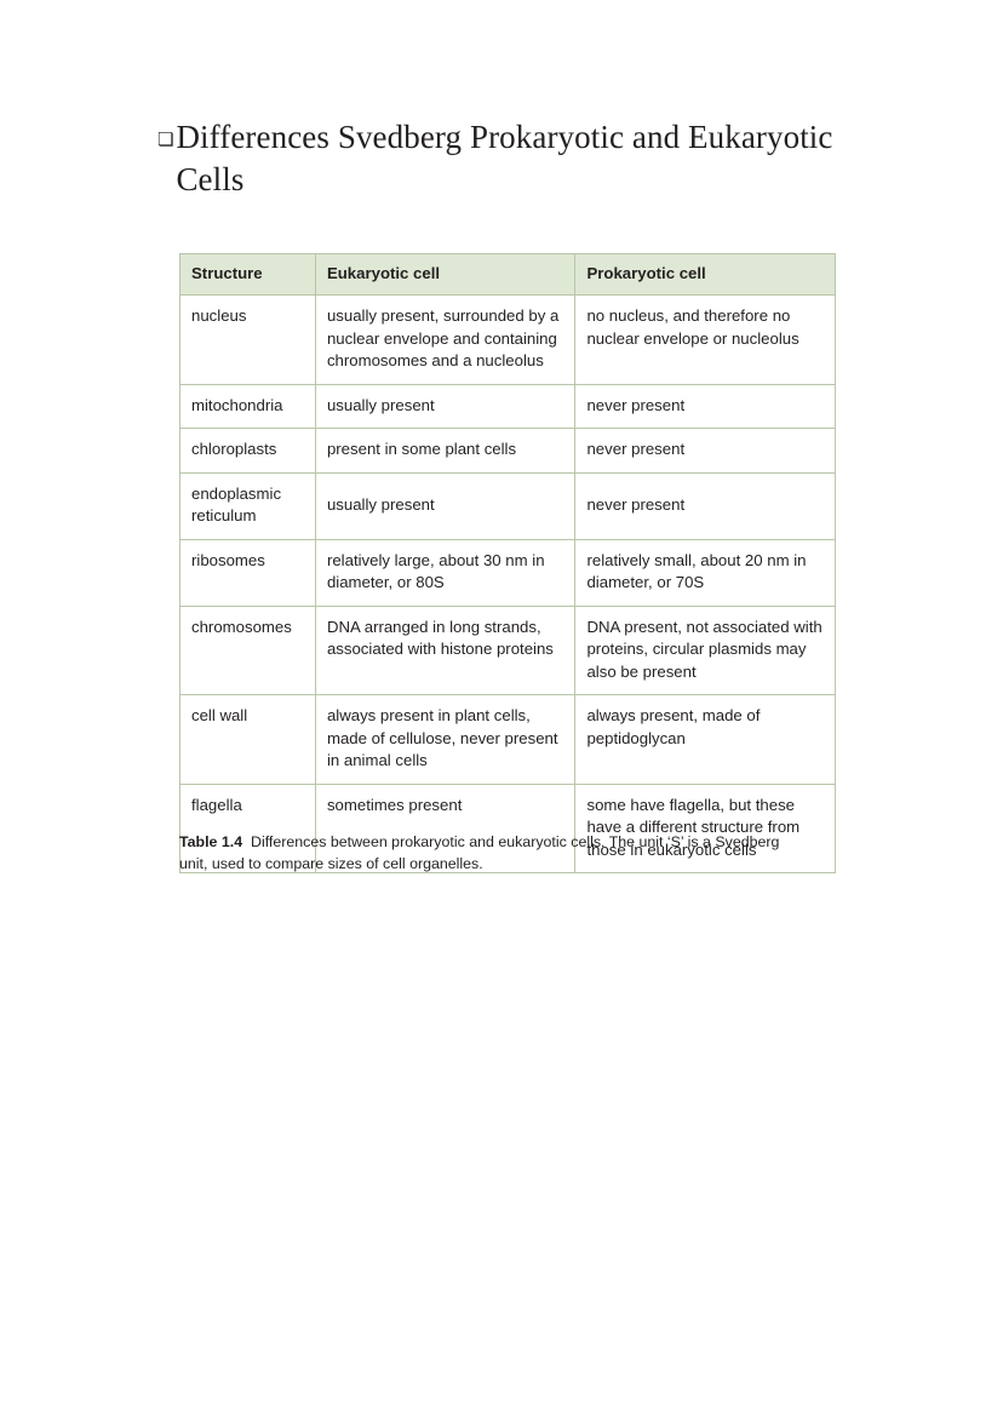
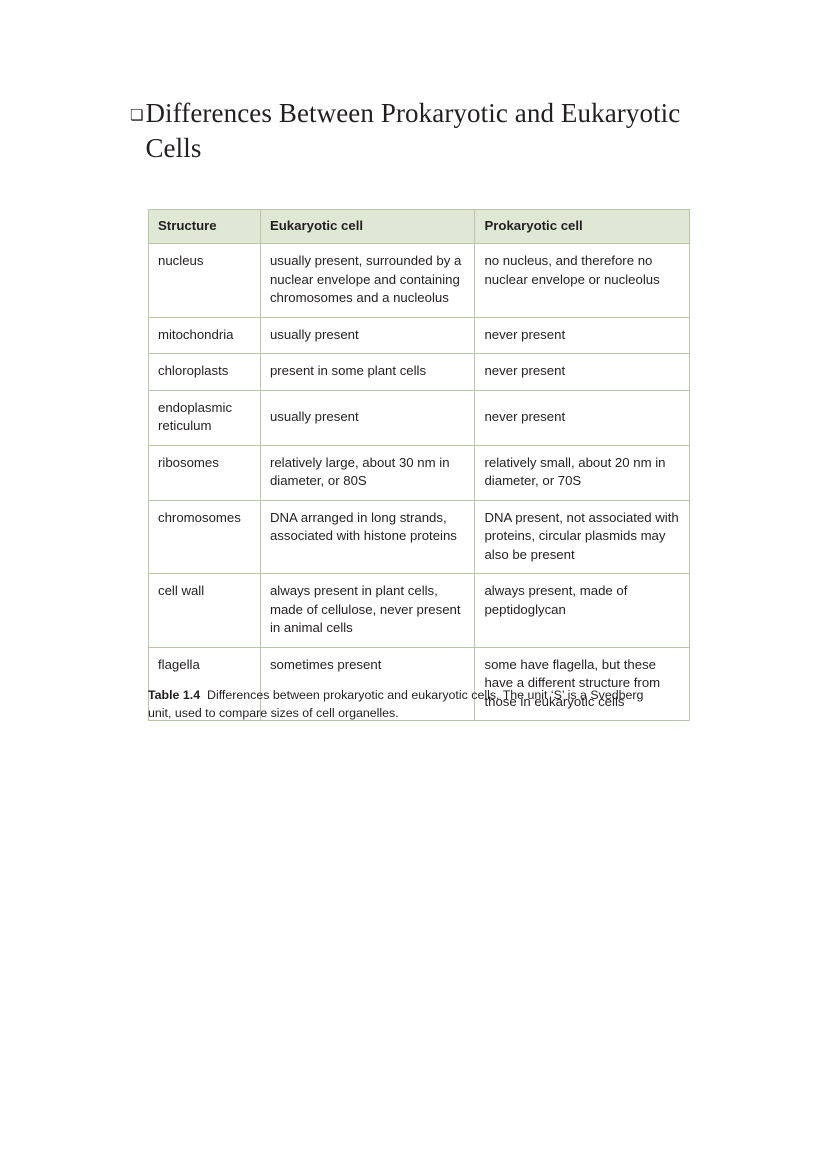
  ❏
- Differences Svedberg Prokaryotic and Eukaryotic Cells
+ Differences Between Prokaryotic and Eukaryotic Cells
  Structure	Eukaryotic cell	Prokaryotic cell
  nucleus	usually present, surrounded by a nuclear envelope and containing chromosomes and a nucleolus	no nucleus, and therefore no nuclear envelope or nucleolus
  mitochondria	usually present	never present
  chloroplasts	present in some plant cells	never present
  endoplasmic reticulum	usually present	never present
  ribosomes	relatively large, about 30 nm in diameter, or 80S	relatively small, about 20 nm in diameter, or 70S
  chromosomes	DNA arranged in long strands, associated with histone proteins	DNA present, not associated with proteins, circular plasmids may also be present
  cell wall	always present in plant cells, made of cellulose, never present in animal cells	always present, made of peptidoglycan
  flagella	sometimes present	some have flagella, but these have a different structure from those in eukaryotic cells
  Table 1.4 Differences between prokaryotic and eukaryotic cells. The unit ‘S’ is a Svedberg unit, used to compare sizes of cell organelles.
